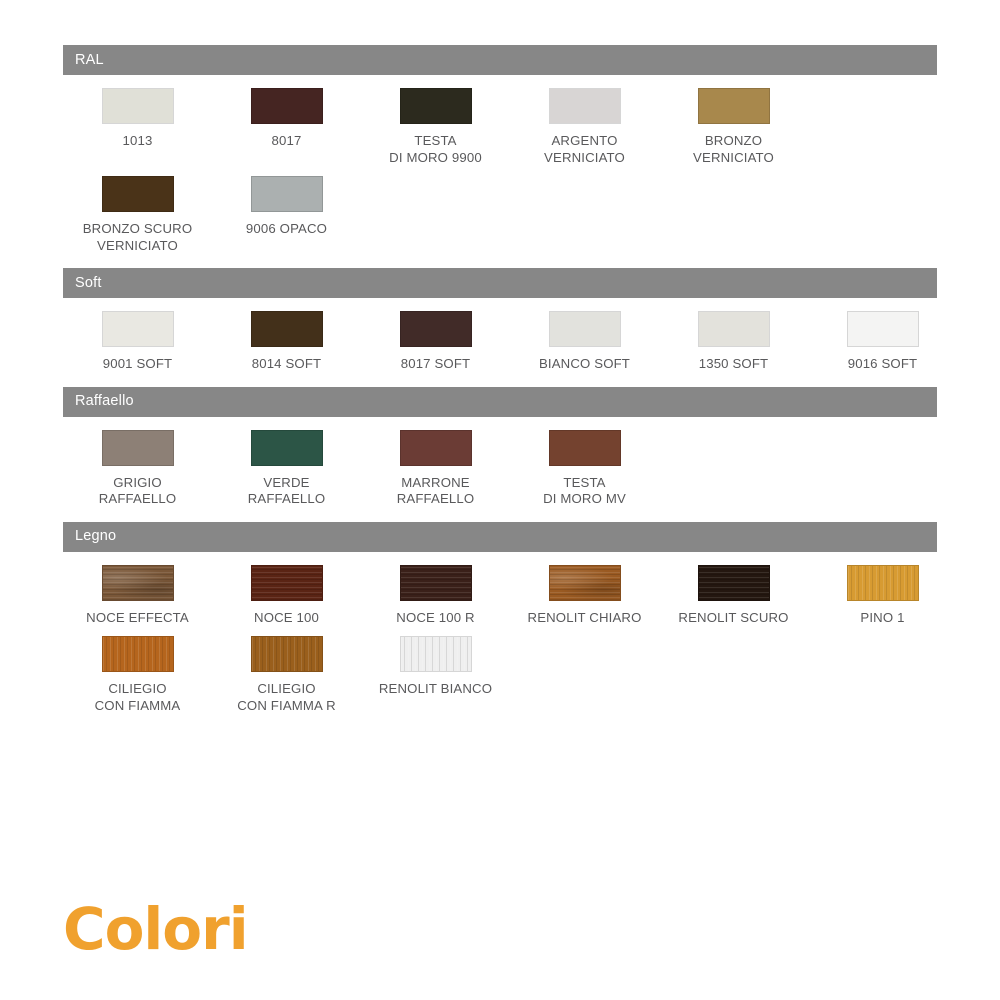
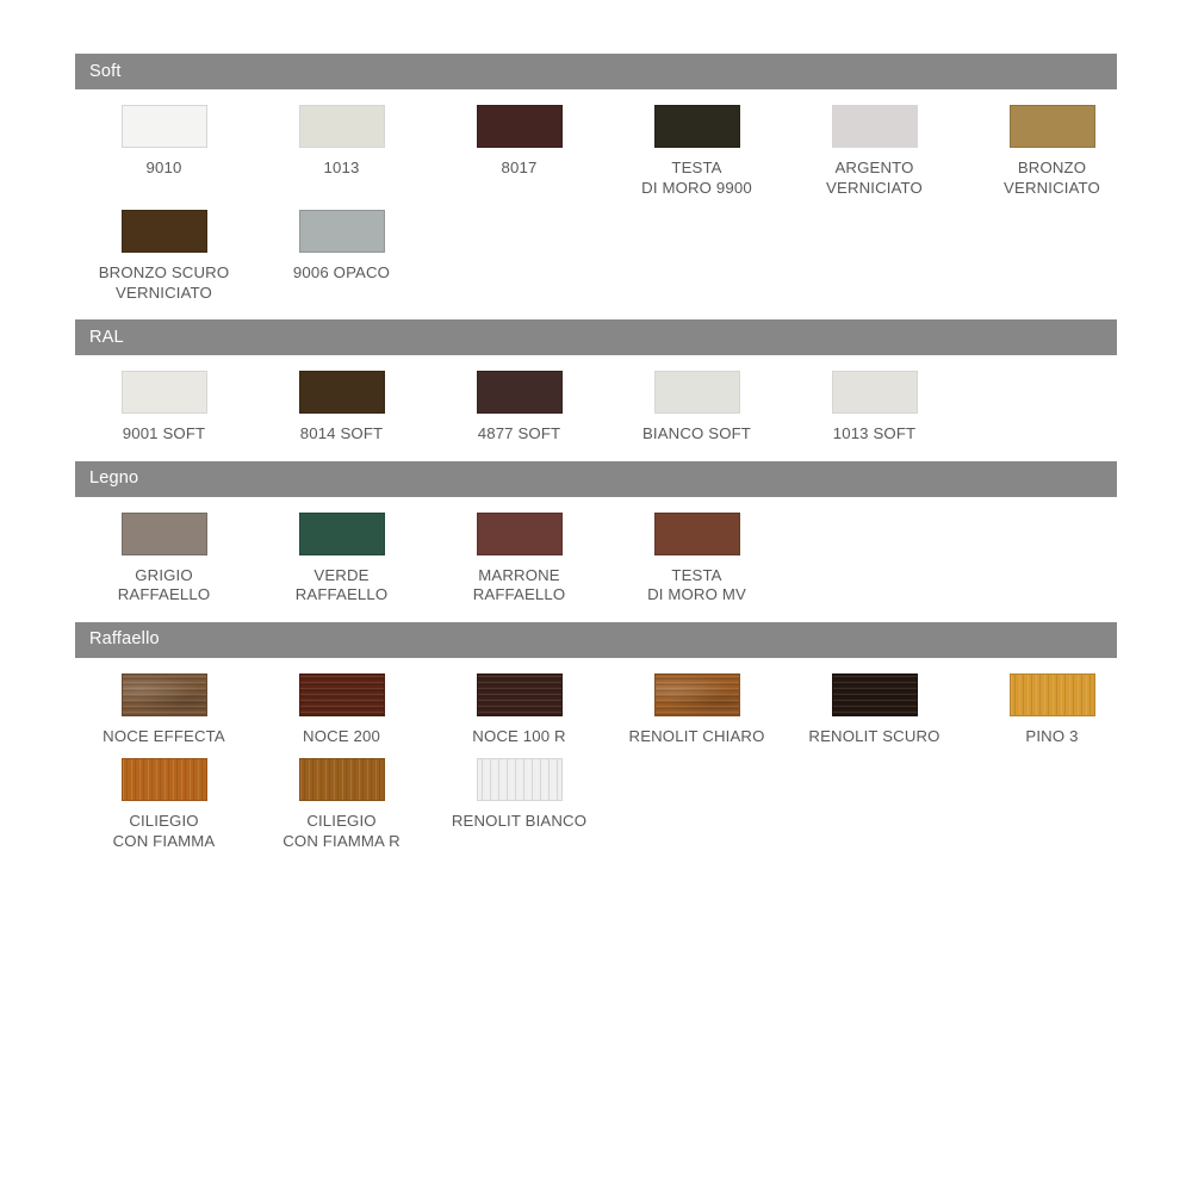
- RAL
+ Soft
+ 9010
  1013
  8017
  TESTA
  DI MORO 9900
  ARGENTO
  VERNICIATO
  BRONZO
  VERNICIATO
  BRONZO SCURO
  VERNICIATO
  9006 OPACO
- Soft
+ RAL
  9001 SOFT
  8014 SOFT
- 8017 SOFT
+ 4877 SOFT
  BIANCO SOFT
- 1350 SOFT
+ 1013 SOFT
- 9016 SOFT
- Raffaello
+ Legno
  GRIGIO
  RAFFAELLO
  VERDE
  RAFFAELLO
  MARRONE
  RAFFAELLO
  TESTA
  DI MORO MV
- Legno
+ Raffaello
  NOCE EFFECTA
- NOCE 100
+ NOCE 200
  NOCE 100 R
  RENOLIT CHIARO
  RENOLIT SCURO
- PINO 1
+ PINO 3
  CILIEGIO
  CON FIAMMA
  CILIEGIO
  CON FIAMMA R
  RENOLIT BIANCO
- Colori
